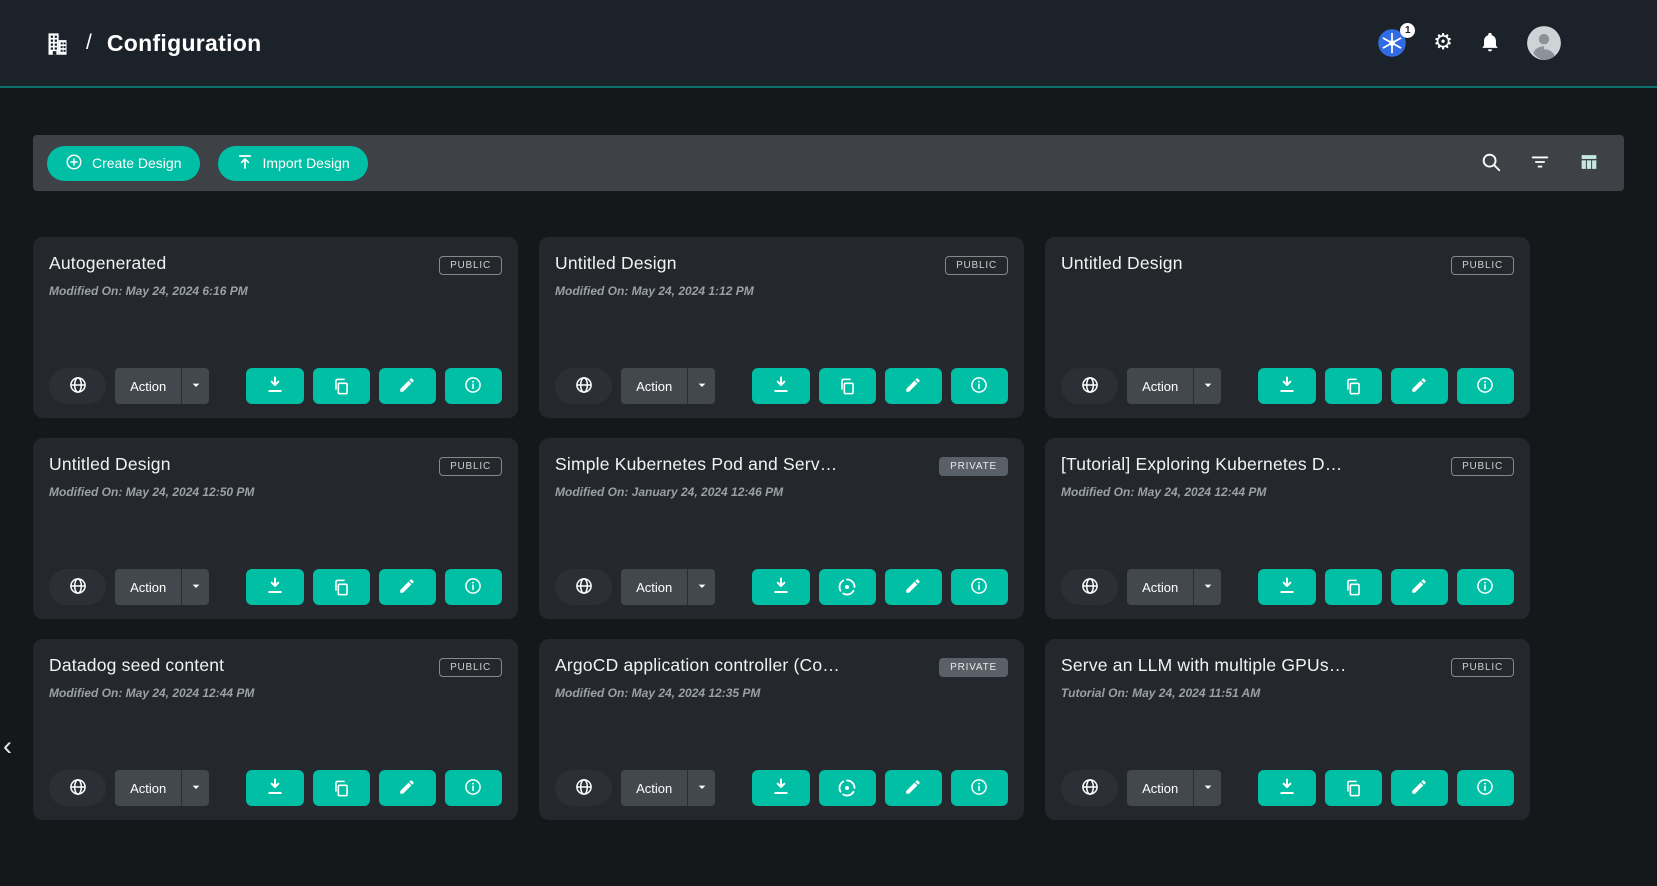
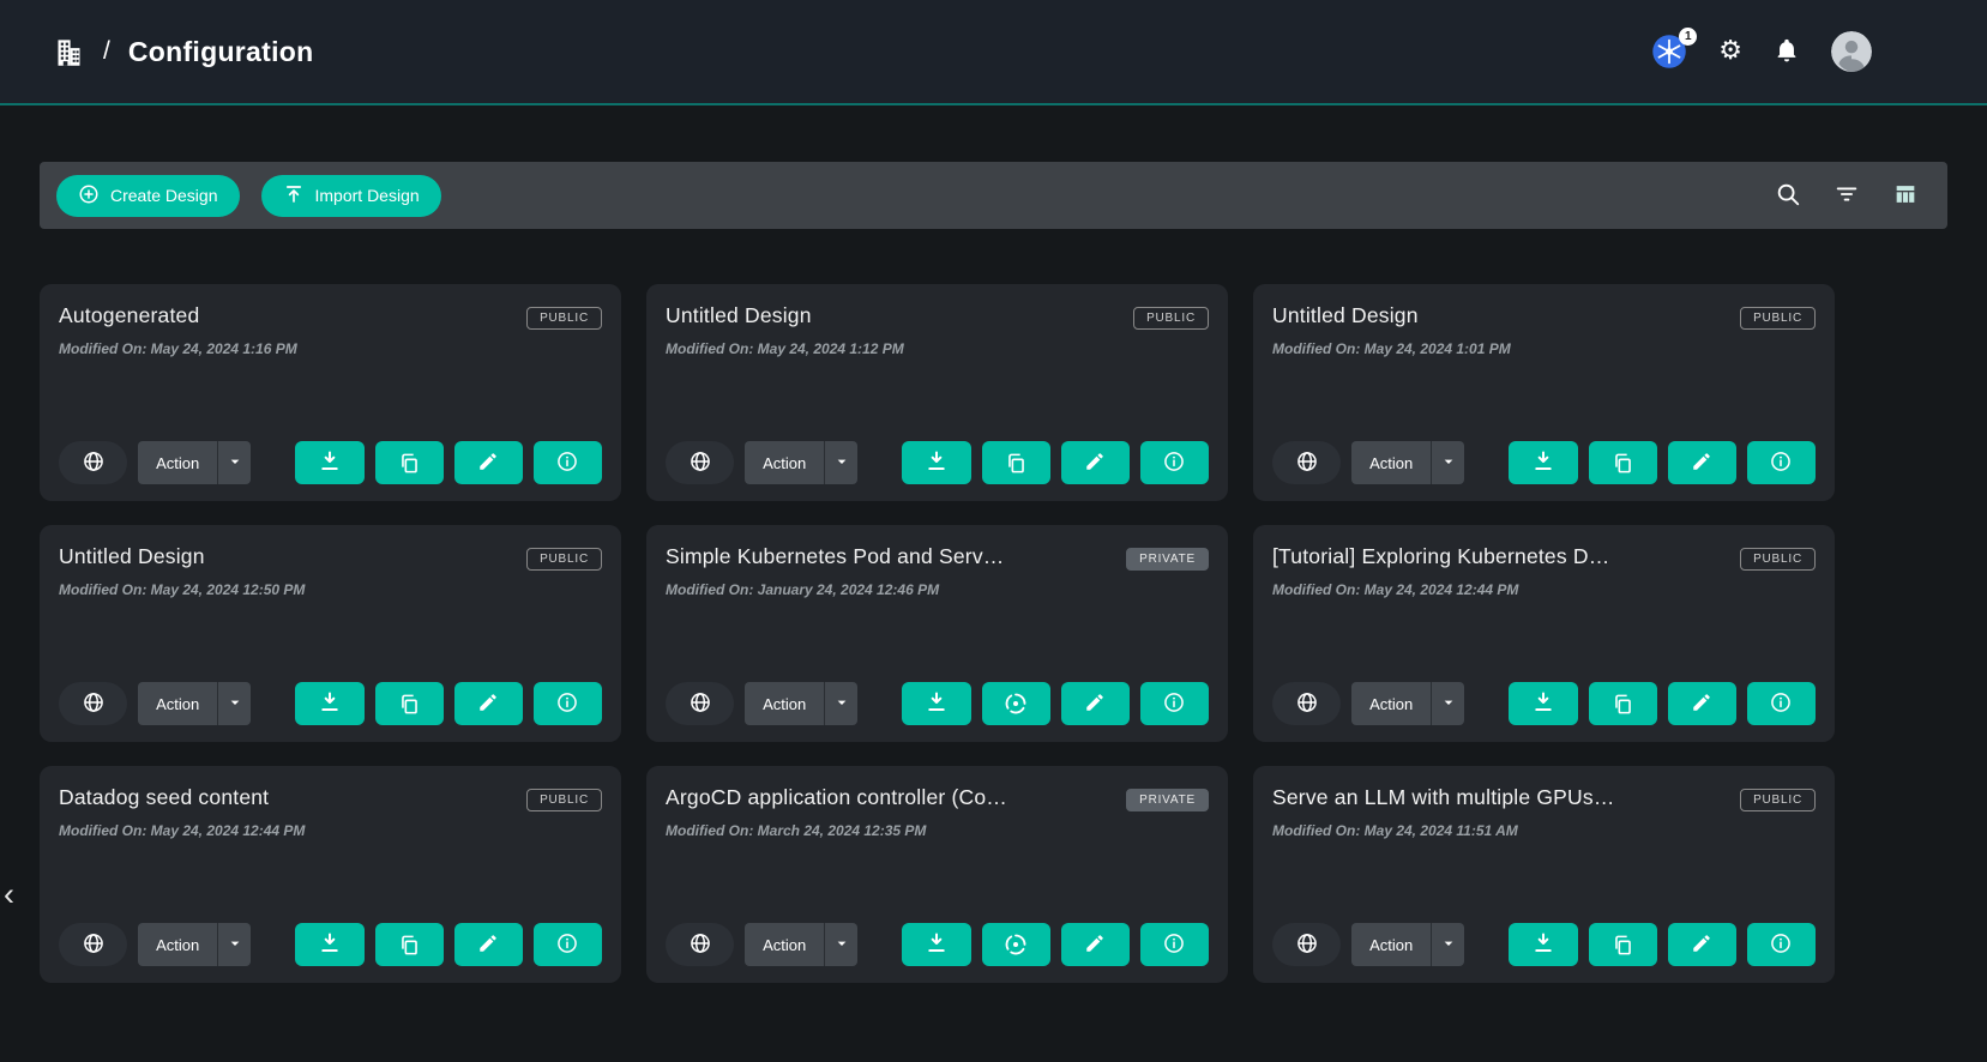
  /
  Configuration
  1
  ⚙
  Create Design
  Import Design
  Autogenerated
  PUBLIC
- Modified On: May 24, 2024 6:16 PM
+ Modified On: May 24, 2024 1:16 PM
  Action
  Untitled Design
  PUBLIC
  Modified On: May 24, 2024 1:12 PM
  Action
  Untitled Design
  PUBLIC
+ Modified On: May 24, 2024 1:01 PM
  Action
  Untitled Design
  PUBLIC
  Modified On: May 24, 2024 12:50 PM
  Action
  Simple Kubernetes Pod and Serv…
  PRIVATE
  Modified On: January 24, 2024 12:46 PM
  Action
  [Tutorial] Exploring Kubernetes D…
  PUBLIC
  Modified On: May 24, 2024 12:44 PM
  Action
  Datadog seed content
  PUBLIC
  Modified On: May 24, 2024 12:44 PM
  Action
  ArgoCD application controller (Co…
  PRIVATE
- Modified On: May 24, 2024 12:35 PM
+ Modified On: March 24, 2024 12:35 PM
  Action
  Serve an LLM with multiple GPUs…
  PUBLIC
- Tutorial On: May 24, 2024 11:51 AM
+ Modified On: May 24, 2024 11:51 AM
  Action
  ‹
